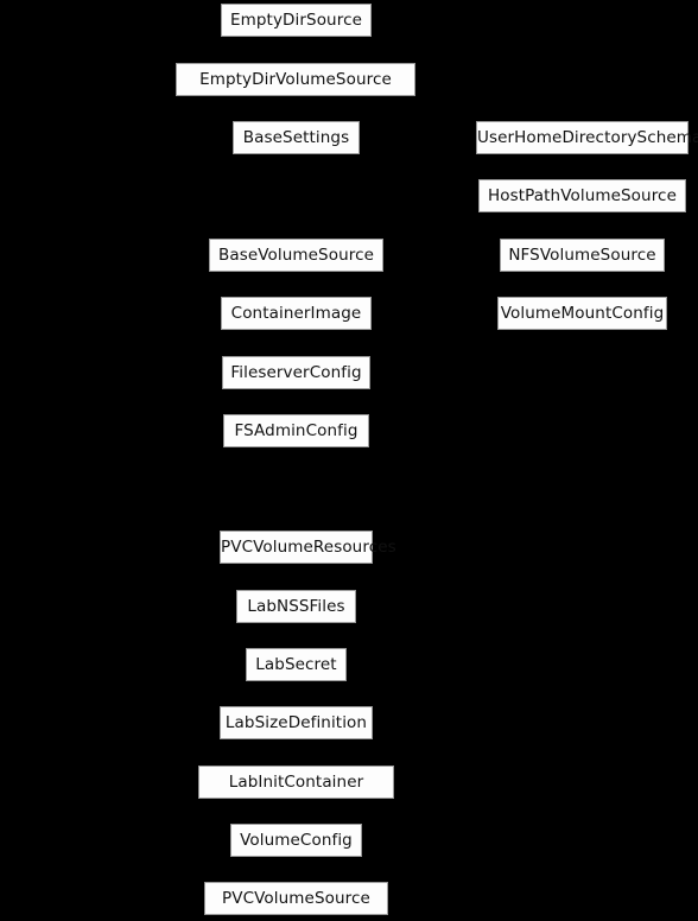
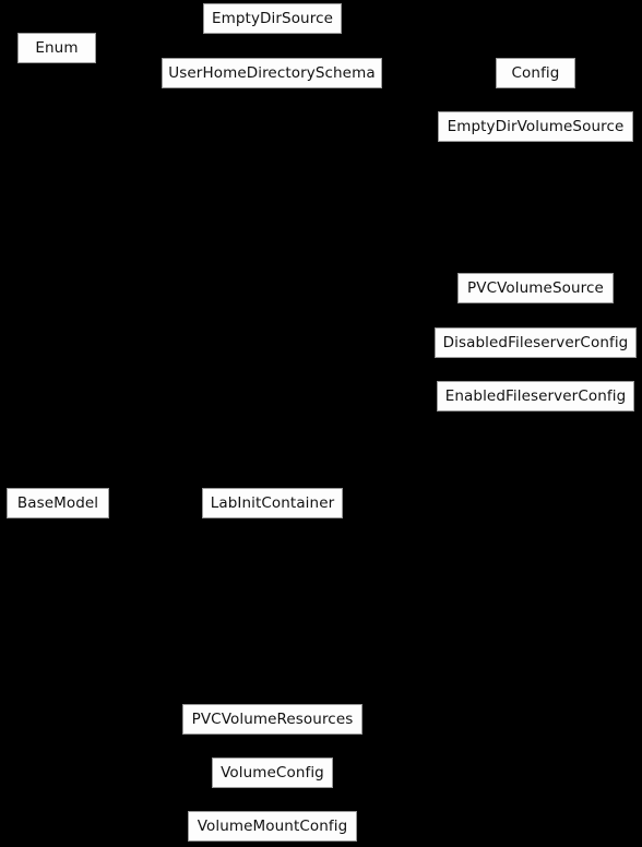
+ Enum
+ BaseModel
  EmptyDirSource
- EmptyDirVolumeSource
+ UserHomeDirectorySchema
- BaseSettings
- BaseVolumeSource
- ContainerImage
- FileserverConfig
- FSAdminConfig
- PVCVolumeResources
+ LabInitContainer
- LabNSSFiles
- LabSecret
- LabSizeDefinition
- LabInitContainer
+ PVCVolumeResources
  VolumeConfig
- PVCVolumeSource
+ VolumeMountConfig
+ Config
- UserHomeDirectorySchema
+ EmptyDirVolumeSource
- HostPathVolumeSource
- NFSVolumeSource
- VolumeMountConfig
+ PVCVolumeSource
+ DisabledFileserverConfig
+ EnabledFileserverConfig
